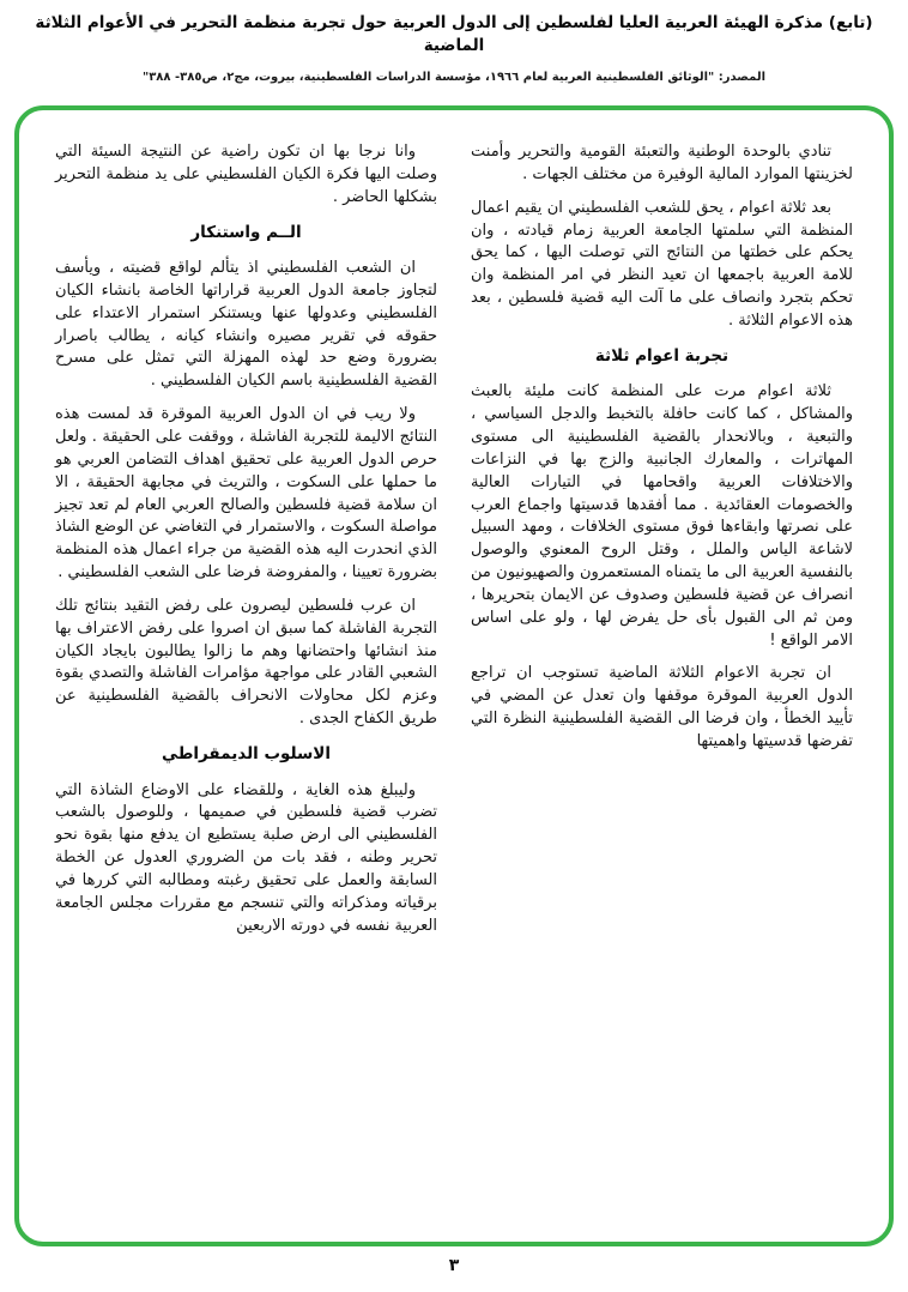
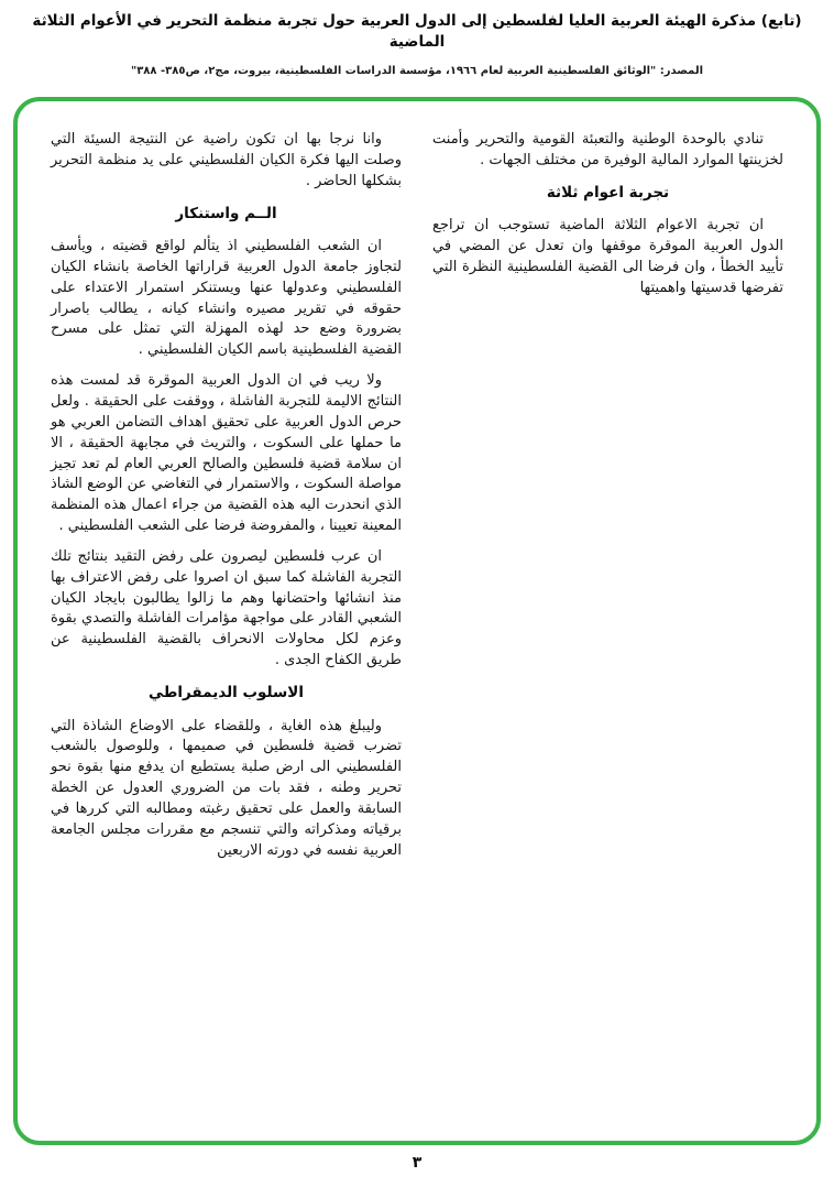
  (تابع) مذكرة الهيئة العربية العليا لفلسطين إلى الدول العربية حول تجربة منظمة التحرير في الأعوام الثلاثة الماضية
  المصدر: "الوثائق الفلسطينية العربية لعام ١٩٦٦، مؤسسة الدراسات الفلسطينية، بيروت، مج٢، ص٣٨٥- ٣٨٨"
  تنادي بالوحدة الوطنية والتعبئة القومية والتحرير وأمنت لخزينتها الموارد المالية الوفيرة من مختلف الجهات .
- بعد ثلاثة اعوام ، يحق للشعب الفلسطيني ان يقيم اعمال المنظمة التي سلمتها الجامعة العربية زمام قيادته ، وان يحكم على خطتها من النتائج التي توصلت اليها ، كما يحق للامة العربية باجمعها ان تعيد النظر في امر المنظمة وان تحكم بتجرد وانصاف على ما آلت اليه قضية فلسطين ، بعد هذه الاعوام الثلاثة .
  تجربة اعوام ثلاثة
- ثلاثة اعوام مرت على المنظمة كانت مليئة بالعبث والمشاكل ، كما كانت حافلة بالتخبط والدجل السياسي ، والتبعية ، وبالانحدار بالقضية الفلسطينية الى مستوى المهاترات ، والمعارك الجانبية والزج بها في النزاعات والاختلافات العربية واقحامها في التيارات العالية والخصومات العقائدية . مما أفقدها قدسيتها واجماع العرب على نصرتها وابقاءها فوق مستوى الخلافات ، ومهد السبيل لاشاعة الياس والملل ، وقتل الروح المعنوي والوصول بالنفسية العربية الى ما يتمناه المستعمرون والصهيونيون من انصراف عن قضية فلسطين وصدوف عن الايمان بتحريرها ، ومن ثم الى القبول بأى حل يفرض لها ، ولو على اساس الامر الواقع !
  ان تجربة الاعوام الثلاثة الماضية تستوجب ان تراجع الدول العربية الموقرة موقفها وان تعدل عن المضي في تأييد الخطأ ، وان فرضا الى القضية الفلسطينية النظرة التي تفرضها قدسيتها واهميتها
  وانا نرجا بها ان تكون راضية عن النتيجة السيئة التي وصلت اليها فكرة الكيان الفلسطيني على يد منظمة التحرير بشكلها الحاضر .
  الــم واستنكار
  ان الشعب الفلسطيني اذ يتألم لواقع قضيته ، ويأسف لتجاوز جامعة الدول العربية قراراتها الخاصة بانشاء الكيان الفلسطيني وعدولها عنها ويستنكر استمرار الاعتداء على حقوقه في تقرير مصيره وانشاء كيانه ، يطالب باصرار بضرورة وضع حد لهذه المهزلة التي تمثل على مسرح القضية الفلسطينية باسم الكيان الفلسطيني .
- ولا ريب في ان الدول العربية الموقرة قد لمست هذه النتائج الاليمة للتجربة الفاشلة ، ووقفت على الحقيقة . ولعل حرص الدول العربية على تحقيق اهداف التضامن العربي هو ما حملها على السكوت ، والتريث في مجابهة الحقيقة ، الا ان سلامة قضية فلسطين والصالح العربي العام لم تعد تجيز مواصلة السكوت ، والاستمرار في التغاضي عن الوضع الشاذ الذي انحدرت اليه هذه القضية من جراء اعمال هذه المنظمة بضرورة تعيينا ، والمفروضة فرضا على الشعب الفلسطيني .
+ ولا ريب في ان الدول العربية الموقرة قد لمست هذه النتائج الاليمة للتجربة الفاشلة ، ووقفت على الحقيقة . ولعل حرص الدول العربية على تحقيق اهداف التضامن العربي هو ما حملها على السكوت ، والتريث في مجابهة الحقيقة ، الا ان سلامة قضية فلسطين والصالح العربي العام لم تعد تجيز مواصلة السكوت ، والاستمرار في التغاضي عن الوضع الشاذ الذي انحدرت اليه هذه القضية من جراء اعمال هذه المنظمة المعينة تعيينا ، والمفروضة فرضا على الشعب الفلسطيني .
  ان عرب فلسطين ليصرون على رفض التقيد بنتائج تلك التجربة الفاشلة كما سبق ان اصروا على رفض الاعتراف بها منذ انشائها واحتضانها وهم ما زالوا يطالبون بايجاد الكيان الشعبي القادر على مواجهة مؤامرات الفاشلة والتصدي بقوة وعزم لكل محاولات الانحراف بالقضية الفلسطينية عن طريق الكفاح الجدى .
  الاسلوب الديمقراطي
  وليبلغ هذه الغاية ، وللقضاء على الاوضاع الشاذة التي تضرب قضية فلسطين في صميمها ، وللوصول بالشعب الفلسطيني الى ارض صلبة يستطيع ان يدفع منها بقوة نحو تحرير وطنه ، فقد بات من الضروري العدول عن الخطة السابقة والعمل على تحقيق رغبته ومطالبه التي كررها في برقياته ومذكراته والتي تنسجم مع مقررات مجلس الجامعة العربية نفسه في دورته الاربعين
  ٣
